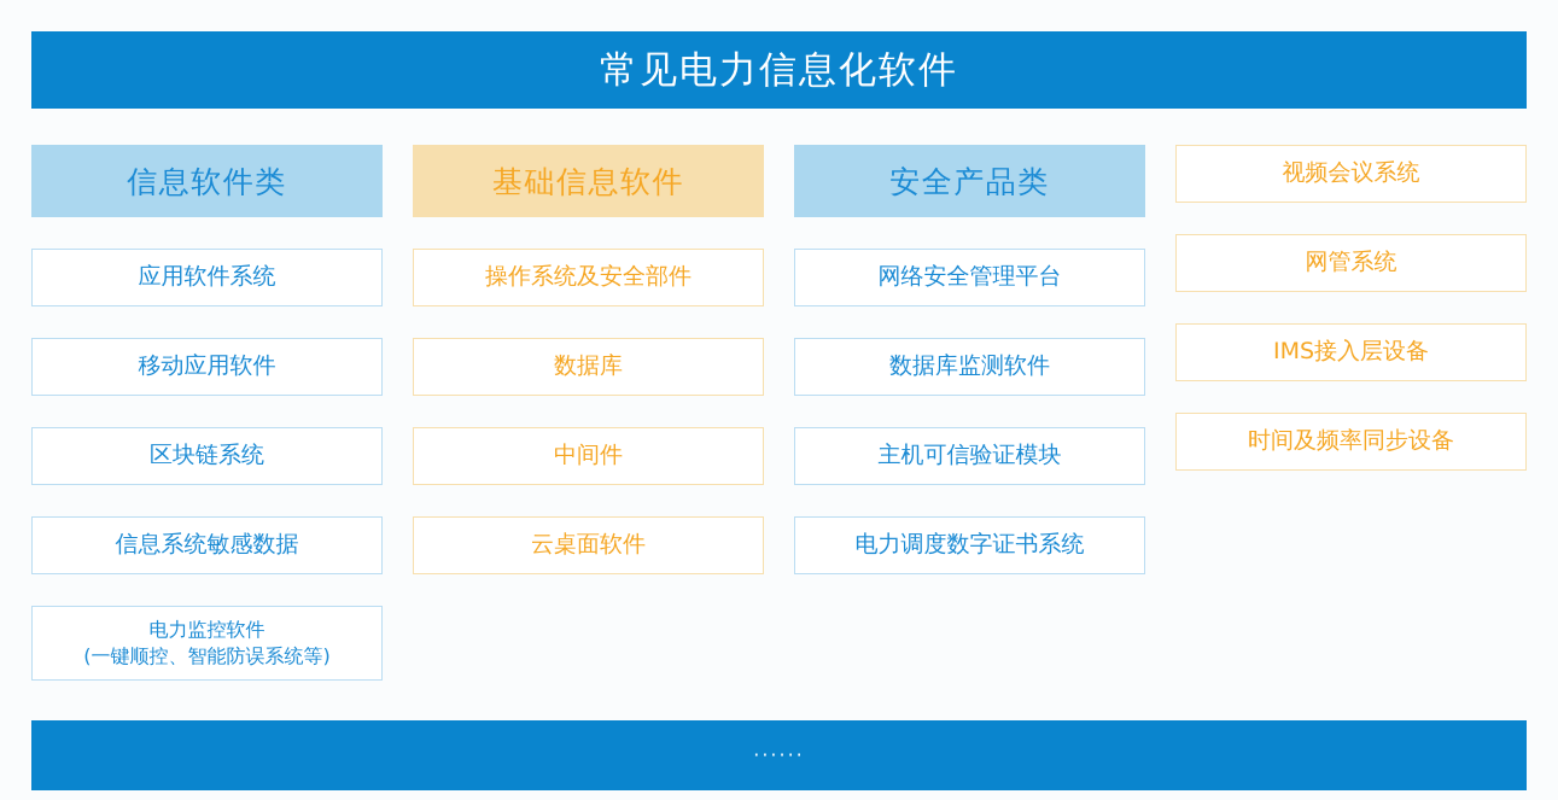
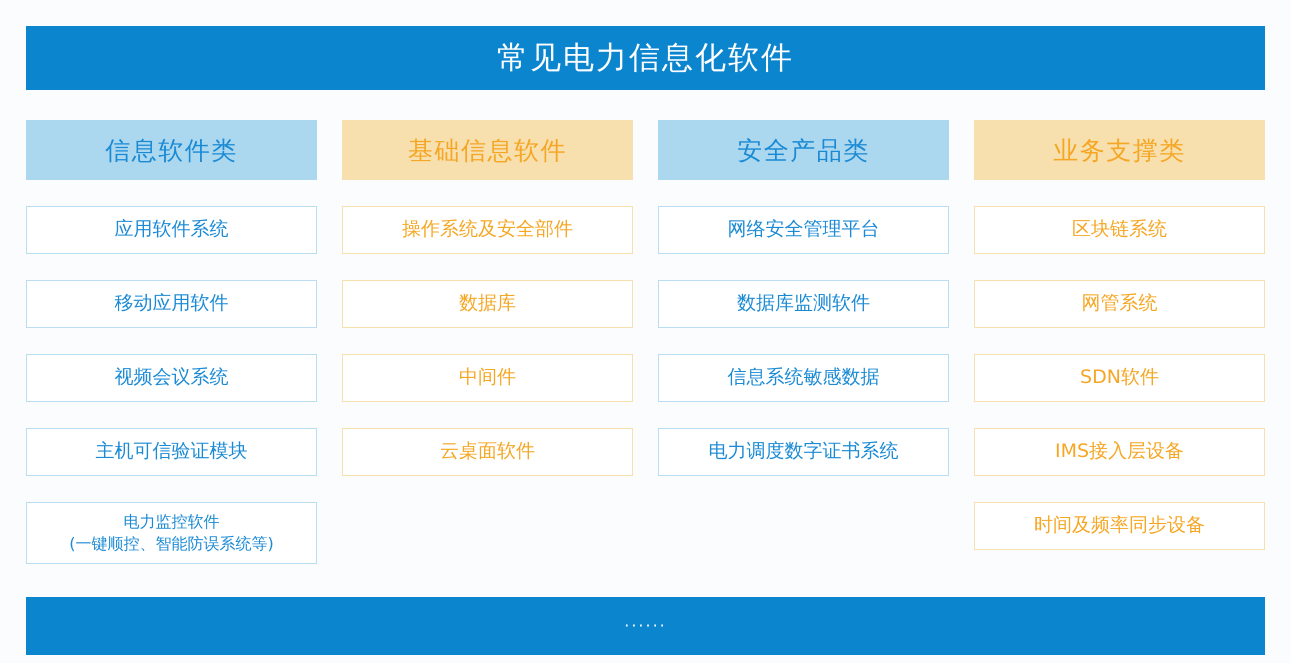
  常见电力信息化软件
  信息软件类
  应用软件系统
  移动应用软件
- 区块链系统
+ 视频会议系统
- 信息系统敏感数据
+ 主机可信验证模块
  电力监控软件
  (一键顺控、智能防误系统等)
  基础信息软件
  操作系统及安全部件
  数据库
  中间件
  云桌面软件
  安全产品类
  网络安全管理平台
  数据库监测软件
- 主机可信验证模块
+ 信息系统敏感数据
  电力调度数字证书系统
+ 业务支撑类
- 视频会议系统
+ 区块链系统
  网管系统
+ SDN软件
  IMS接入层设备
  时间及频率同步设备
  ······
